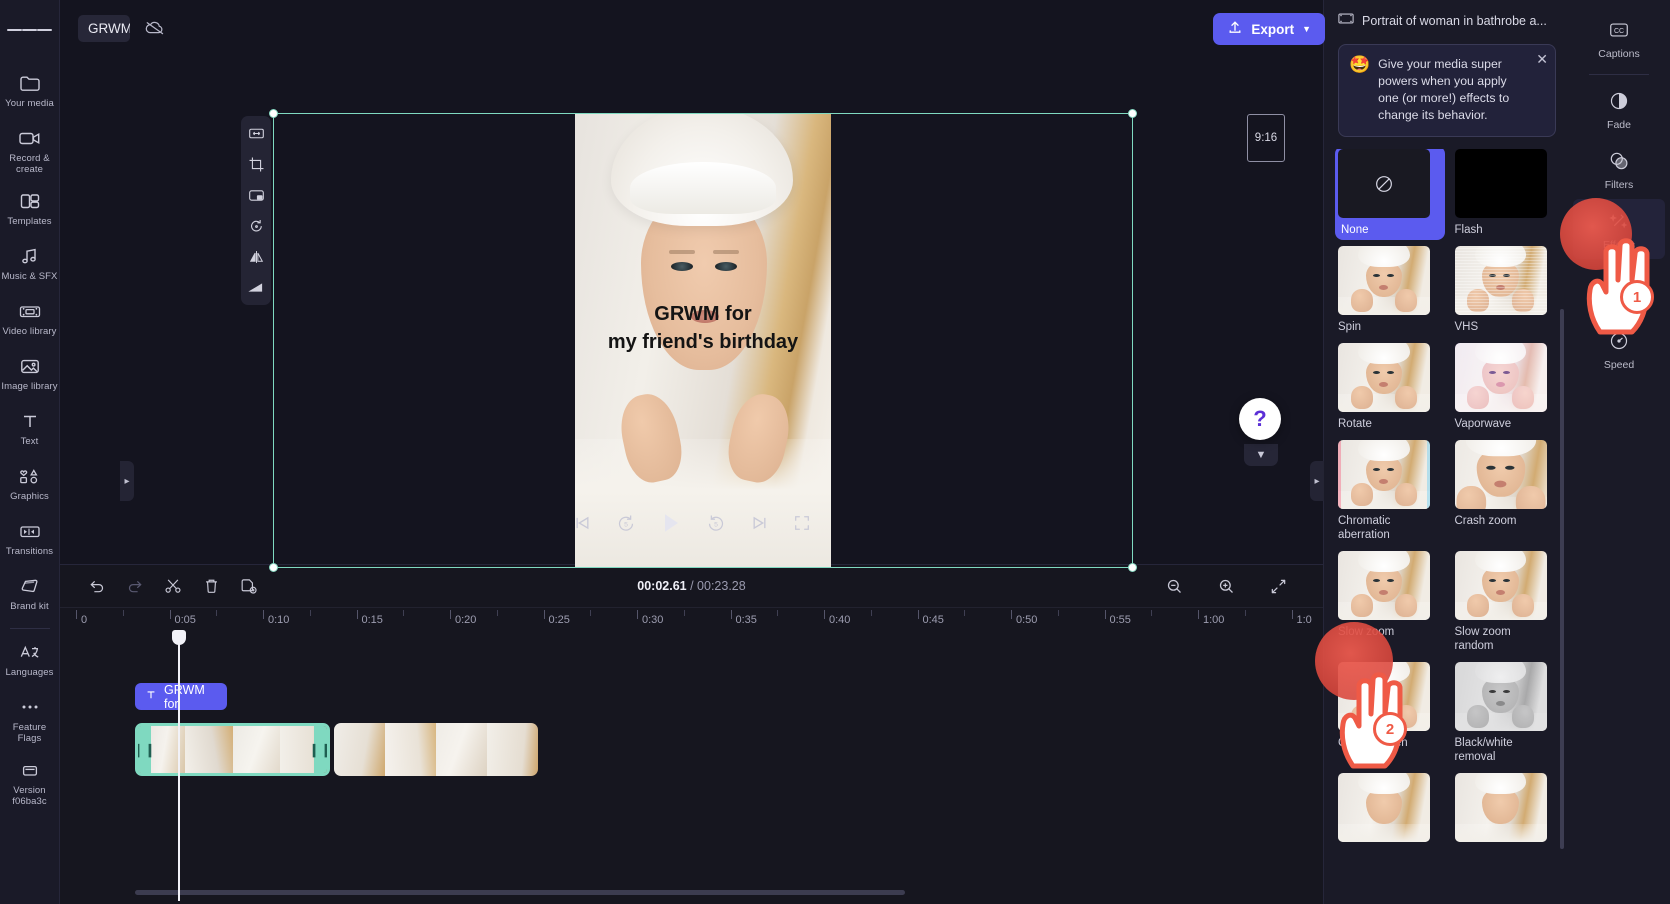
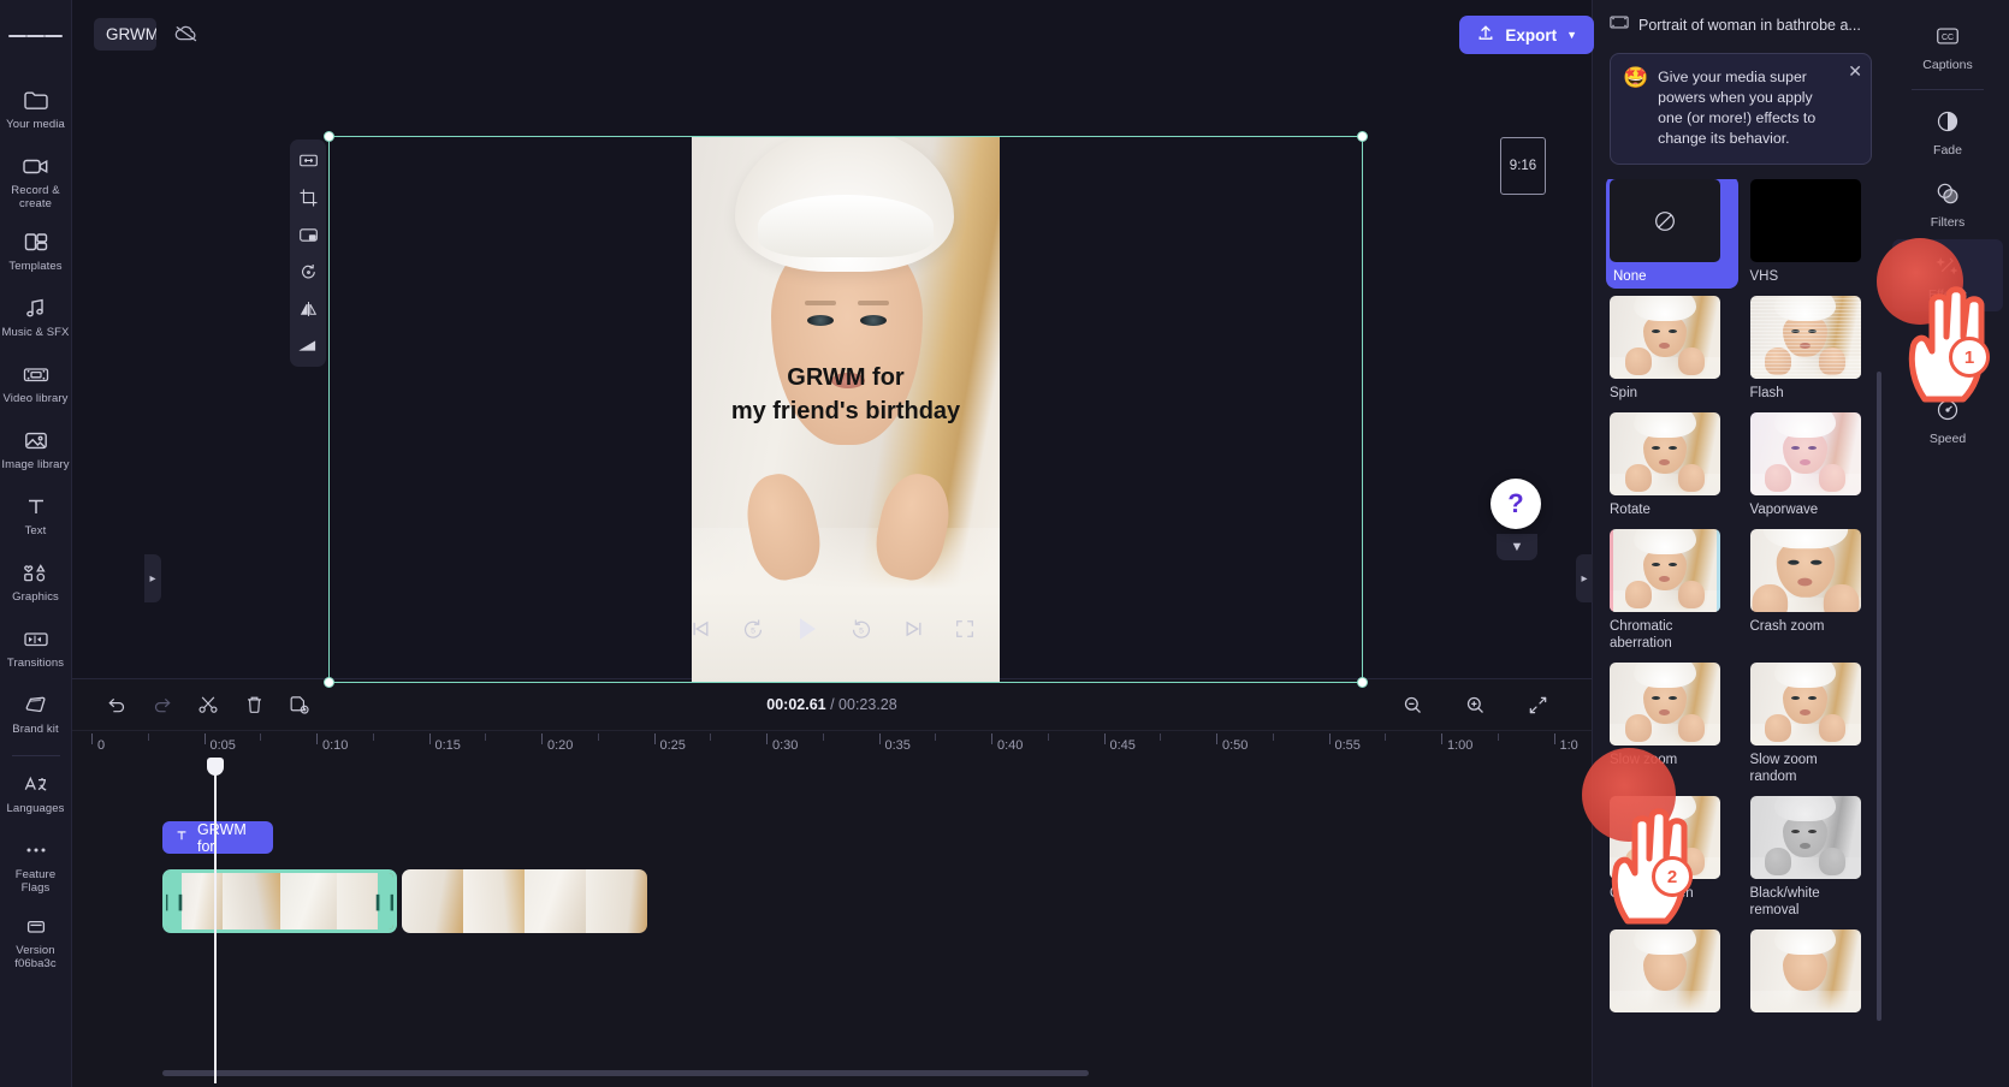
  Your media
  Record & create
  Templates
  Music & SFX
  Video library
  Image library
  Text
  Graphics
  Transitions
  Brand kit
  Languages
  Feature Flags
  Version f06ba3c
  GRWM
  GRWM for
  my friend's birthday
  9:16
  ?
  ▼
  ▸
  ▸
  00:02.61 / 00:23.28
  0
  0:05
  0:10
  0:15
  0:20
  0:25
  0:30
  0:35
  0:40
  0:45
  0:50
  0:55
  1:00
  1:0
  GWM for
  ❙❙
  ❙❙
  Portrait of woman in bathrobe a...
  🤩
  Give your media super powers when you apply one (or more!) effects to change its behavior.
  ✕
  None
- Flash
+ VHS
  Spin
- VHS
+ Flash
  Rotate
  Vaporwave
  Chromatic aberration
  Crash zoom
  Slow zoom random
  Black/white removal
  Captions
  Fade
  Filters
  Speed
  Export
  ▼
  1
  2
